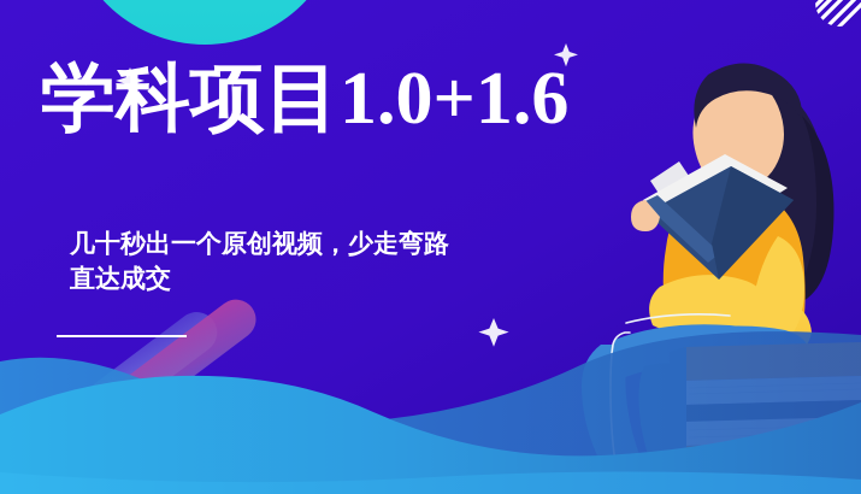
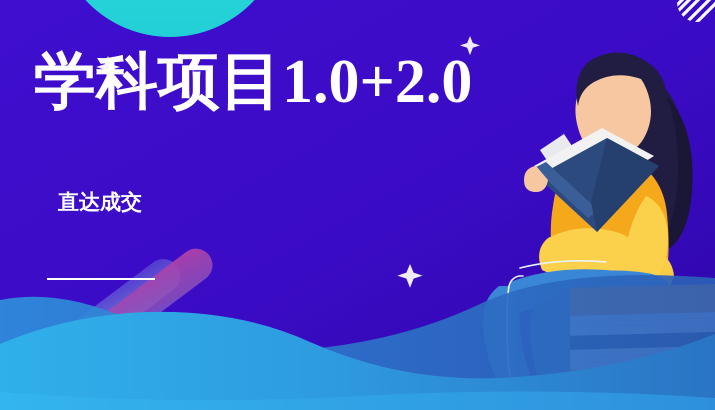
- 学科项目1.0+1.6
+ 学科项目1.0+2.0
- 几十秒出一个原创视频，少走弯路
  直达成交
